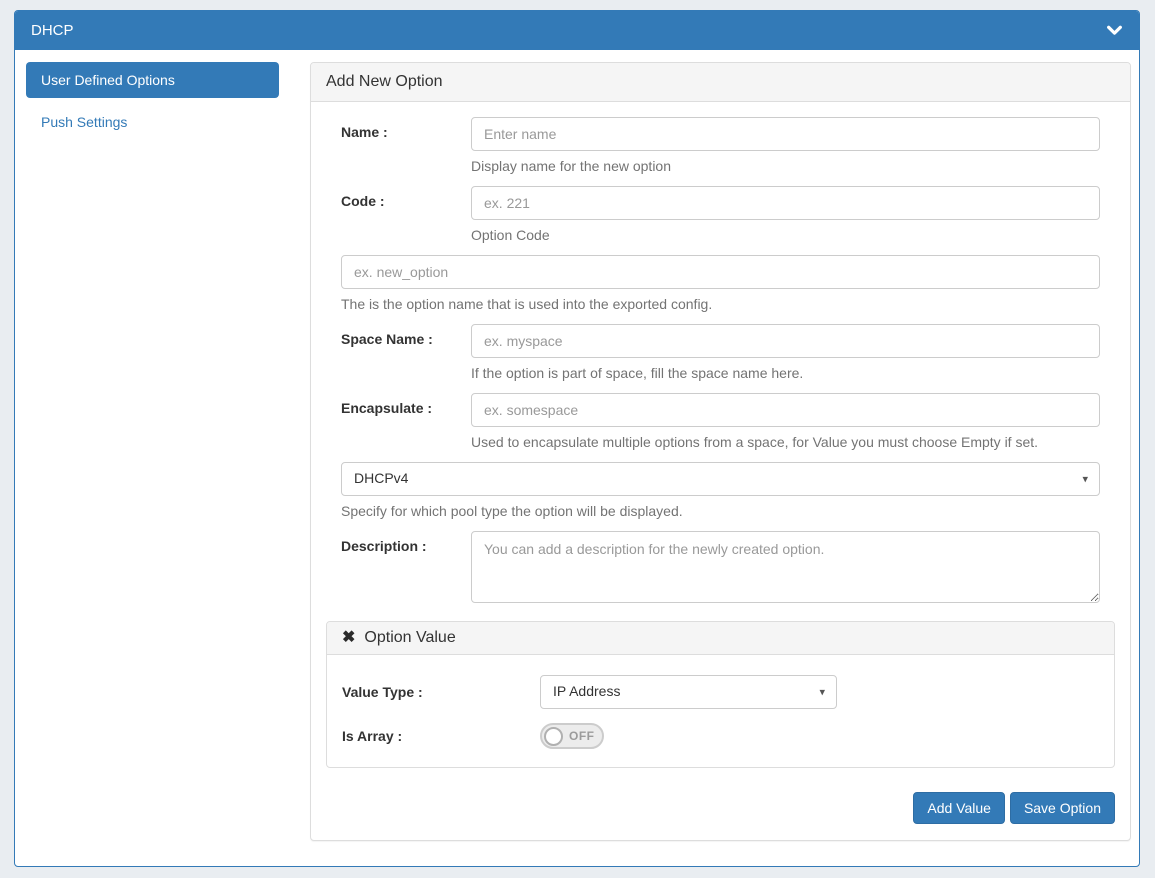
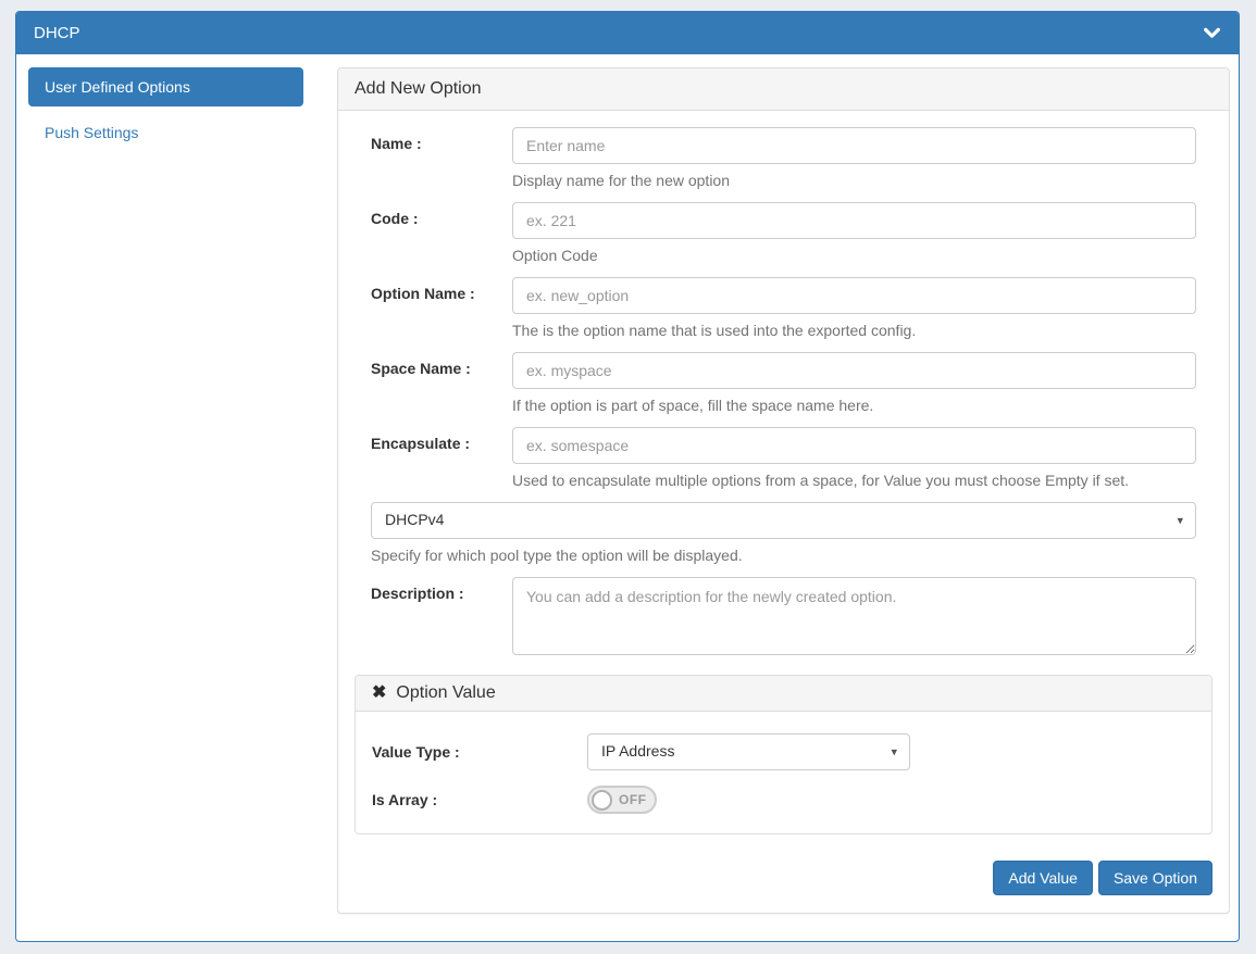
  DHCP
  User Defined Options
  Push Settings
  Add New Option
  Name :
  Enter name
  Display name for the new option
  Code :
  ex. 221
  Option Code
+ Option Name :
  ex. new_option
  The is the option name that is used into the exported config.
  Space Name :
  ex. myspace
  If the option is part of space, fill the space name here.
  Encapsulate :
  ex. somespace
  Used to encapsulate multiple options from a space, for Value you must choose Empty if set.
  DHCPv4
  ▾
  Specify for which pool type the option will be displayed.
  Description :
  You can add a description for the newly created option.
  ✖
  Option Value
  Value Type :
  IP Address
  ▾
  Is Array :
  OFF
  Add Value
  Save Option
